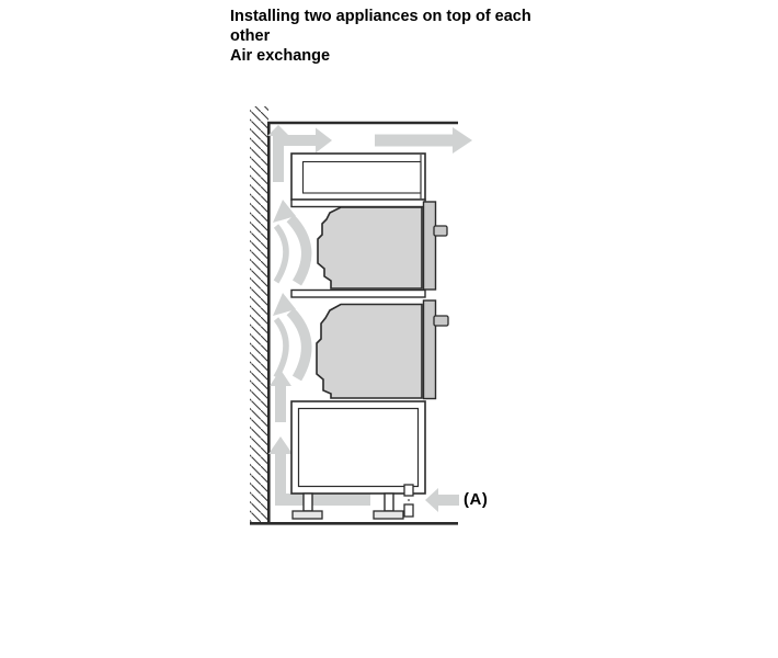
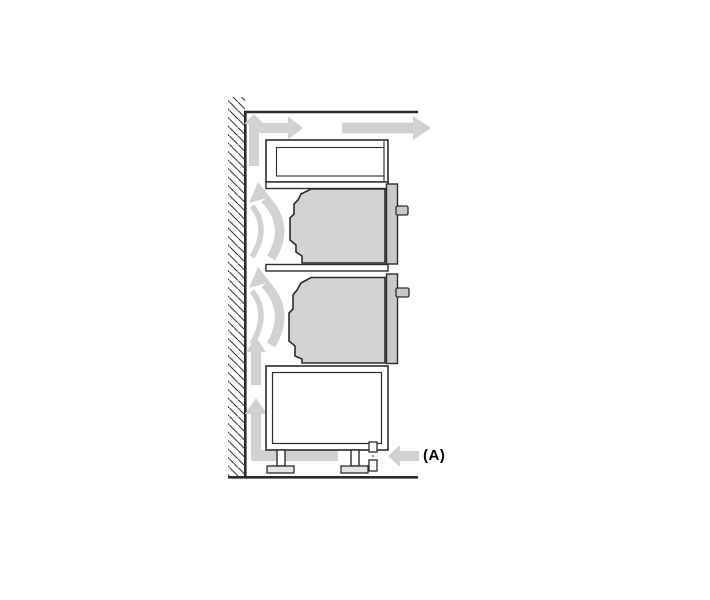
- Installing two appliances on top of each other
- Air exchange
  (A)
